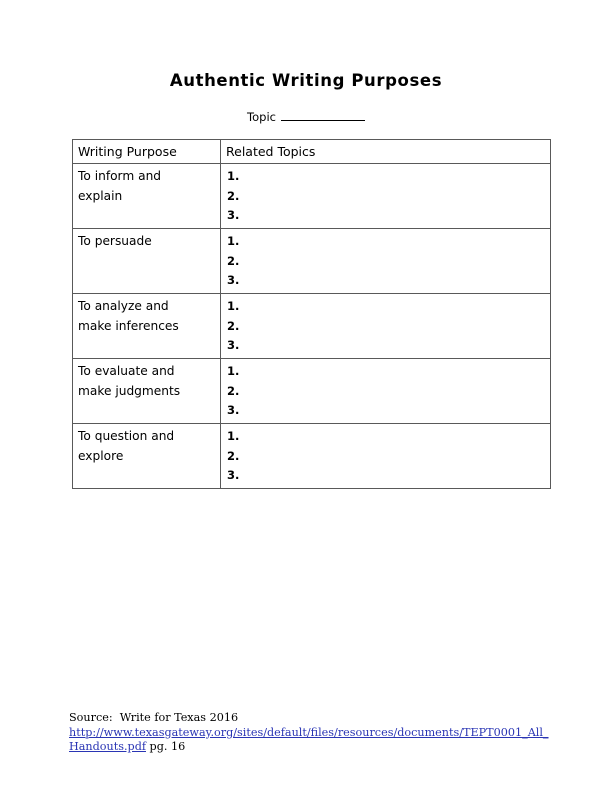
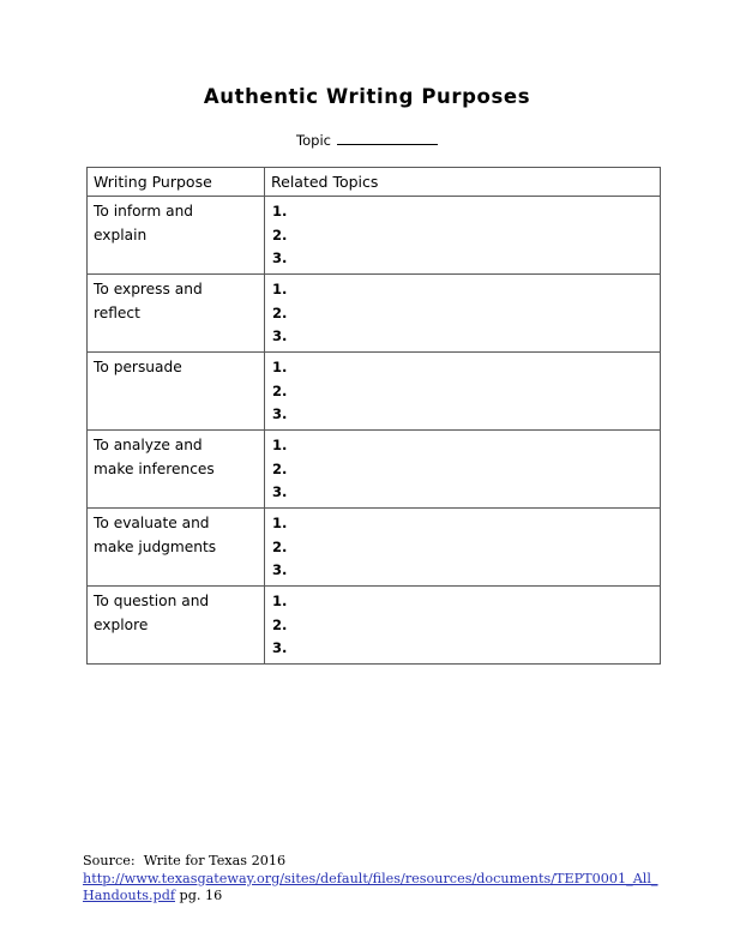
  Authentic Writing Purposes
  Topic
  Writing Purpose	Related Topics
  To inform and explain	1. 2. 3.
+ To express and reflect	1. 2. 3.
  To persuade	1. 2. 3.
  To analyze and make inferences	1. 2. 3.
  To evaluate and make judgments	1. 2. 3.
  To question and explore	1. 2. 3.
  Source: Write for Texas 2016
  http://www.texasgateway.org/sites/default/files/resources/documents/TEPT0001_All_Handouts.pdf pg. 16
